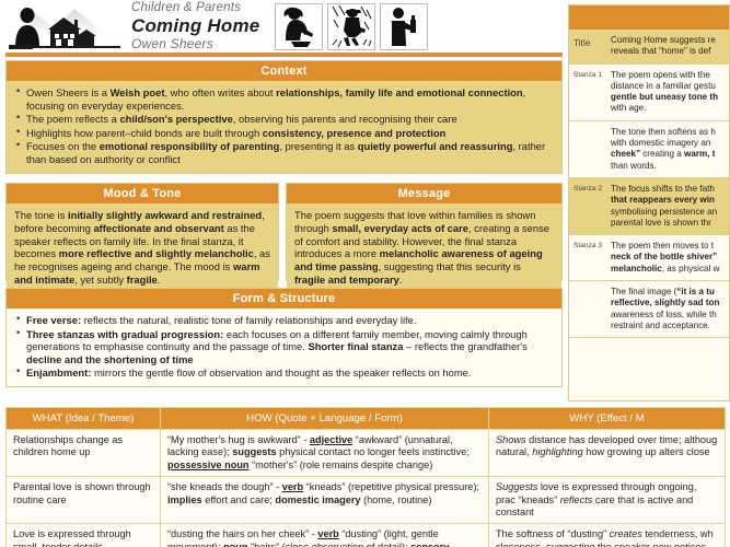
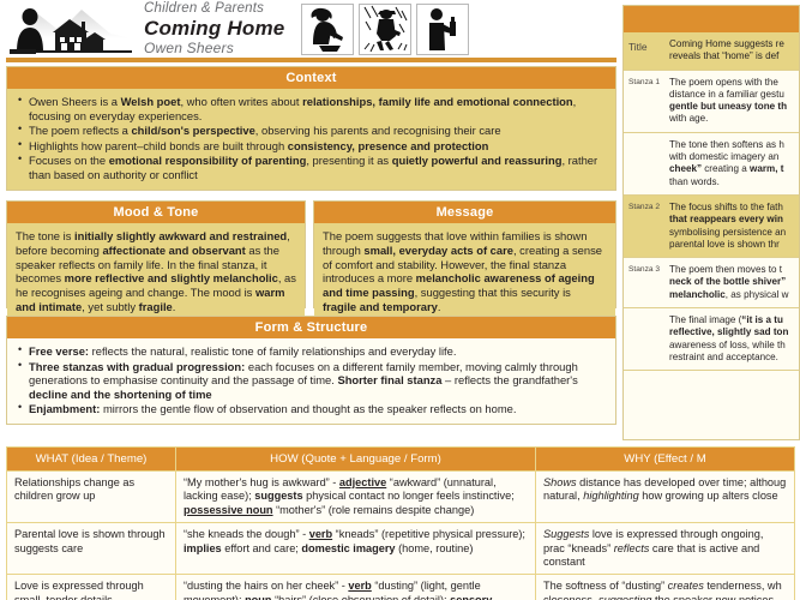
  Children & Parents
  Coming Home
  Owen Sheers
  Context
  Owen Sheers is a Welsh poet, who often writes about relationships, family life and emotional connection, focusing on everyday experiences.
  The poem reflects a child/son's perspective, observing his parents and recognising their care
  Highlights how parent–child bonds are built through consistency, presence and protection
  Focuses on the emotional responsibility of parenting, presenting it as quietly powerful and reassuring, rather than based on authority or conflict
  Mood & Tone
  The tone is initially slightly awkward and restrained, before becoming affectionate and observant as the speaker reflects on family life. In the final stanza, it becomes more reflective and slightly melancholic, as he recognises ageing and change. The mood is warm and intimate, yet subtly fragile.
  Message
  The poem suggests that love within families is shown through small, everyday acts of care, creating a sense of comfort and stability. However, the final stanza introduces a more melancholic awareness of ageing and time passing, suggesting that this security is fragile and temporary.
  Form & Structure
  Free verse: reflects the natural, realistic tone of family relationships and everyday life.
  Three stanzas with gradual progression: each focuses on a different family member, moving calmly through generations to emphasise continuity and the passage of time. Shorter final stanza – reflects the grandfather's decline and the shortening of time
  Enjambment: mirrors the gentle flow of observation and thought as the speaker reflects on home.
  Title
  Coming Home suggests re
  reveals that “home” is def
  The poem opens with the
  distance in a familiar gestu
  gentle but uneasy tone th
  with age.
  The tone then softens as h
  with domestic imagery an
  cheek” creating a warm, t
  than words.
  The focus shifts to the fath
  that reappears every win
  symbolising persistence an
  parental love is shown thr
  The poem then moves to t
  neck of the bottle shiver”
  melancholic, as physical w
  The final image (“it is a tu
  reflective, slightly sad ton
  awareness of loss, while th
  restraint and acceptance.
  WHAT (Idea / Theme)	HOW (Quote + Language / Form)	WHY (Effect / M
- Relationships change as children home up	“My mother's hug is awkward” - adjective “awkward” (unnatural, lacking ease); suggests physical contact no longer feels instinctive; possessive noun “mother's” (role remains despite change)	Shows distance has developed over time; althoug natural, highlighting how growing up alters close
+ Relationships change as children grow up	“My mother's hug is awkward” - adjective “awkward” (unnatural, lacking ease); suggests physical contact no longer feels instinctive; possessive noun “mother's” (role remains despite change)	Shows distance has developed over time; althoug natural, highlighting how growing up alters close
- Parental love is shown through routine care	“she kneads the dough” - verb “kneads” (repetitive physical pressure); implies effort and care; domestic imagery (home, routine)	Suggests love is expressed through ongoing, prac “kneads” reflects care that is active and constant
+ Parental love is shown through suggests care	“she kneads the dough” - verb “kneads” (repetitive physical pressure); implies effort and care; domestic imagery (home, routine)	Suggests love is expressed through ongoing, prac “kneads” reflects care that is active and constant
